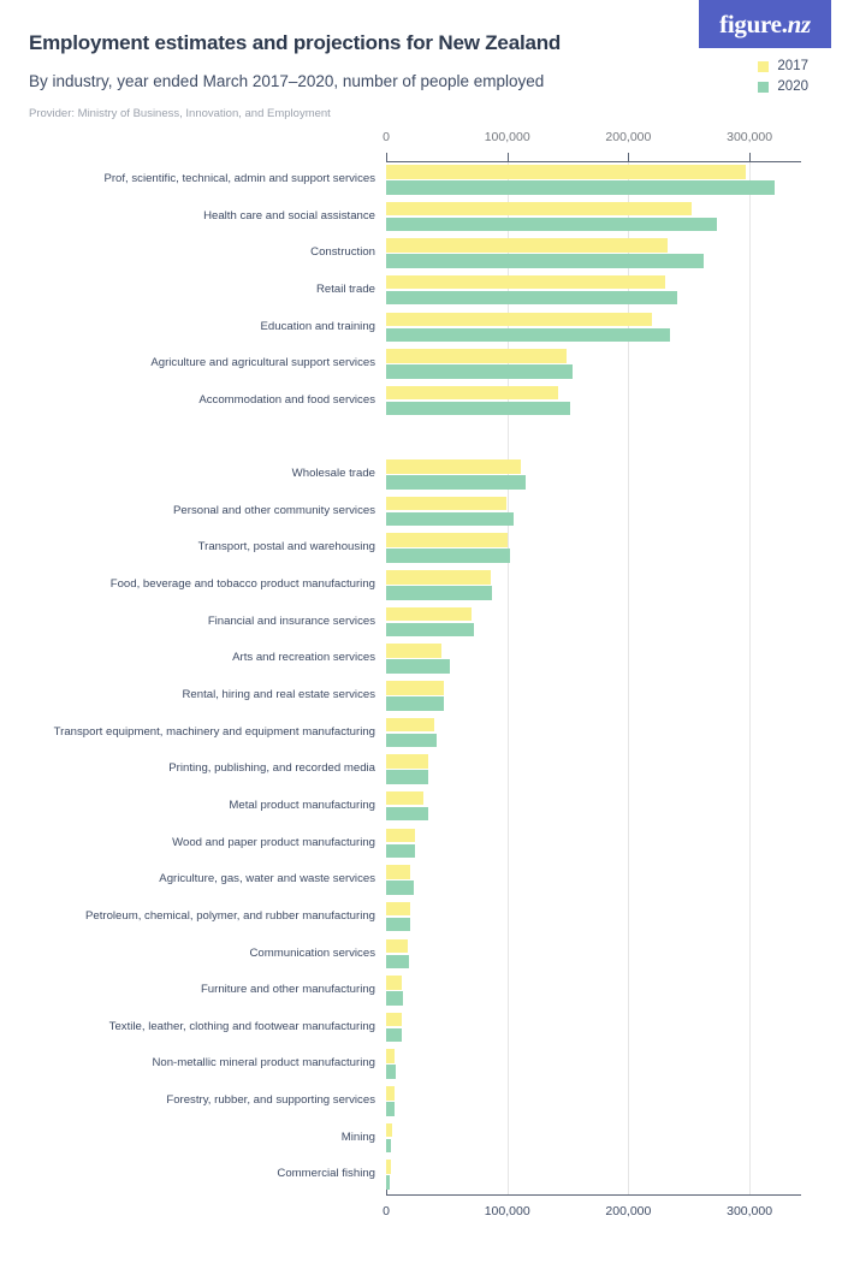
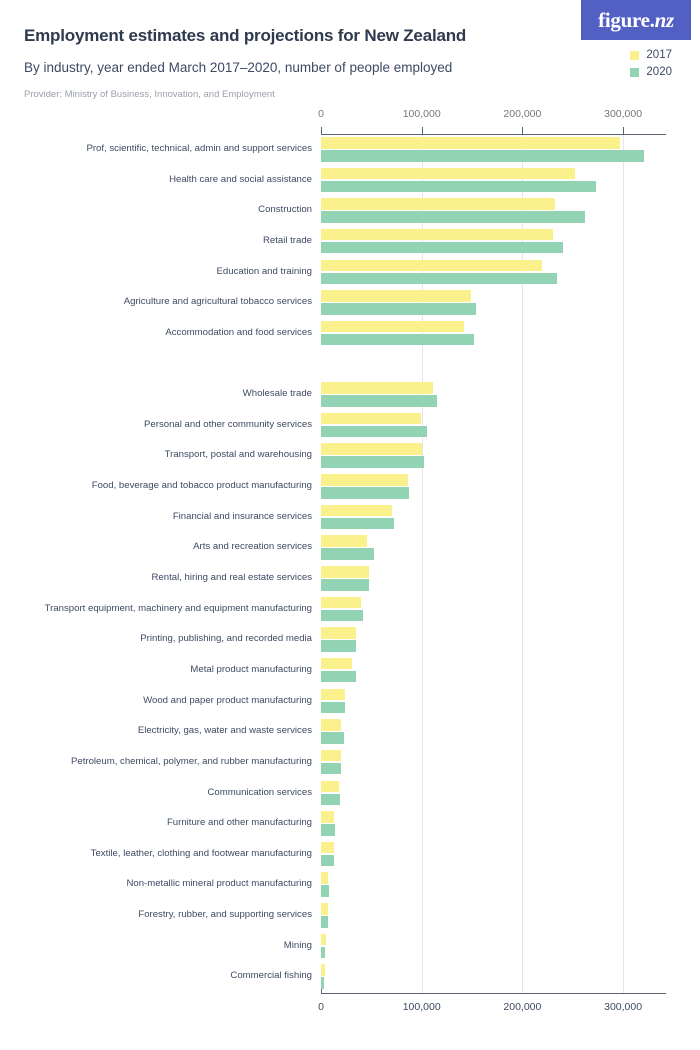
  Employment estimates and projections for New Zealand
  By industry, year ended March 2017–2020, number of people employed
  Provider: Ministry of Business, Innovation, and Employment
  figure.nz
  2017
  2020
  0
  100,000
  200,000
  300,000
  0
  100,000
  200,000
  300,000
  Prof, scientific, technical, admin and support services
  Health care and social assistance
  Construction
  Retail trade
  Education and training
- Agriculture and agricultural support services
+ Agriculture and agricultural tobacco services
  Accommodation and food services
  Wholesale trade
  Personal and other community services
  Transport, postal and warehousing
  Food, beverage and tobacco product manufacturing
  Financial and insurance services
  Arts and recreation services
  Rental, hiring and real estate services
  Transport equipment, machinery and equipment manufacturing
  Printing, publishing, and recorded media
  Metal product manufacturing
  Wood and paper product manufacturing
- Agriculture, gas, water and waste services
+ Electricity, gas, water and waste services
  Petroleum, chemical, polymer, and rubber manufacturing
  Communication services
  Furniture and other manufacturing
  Textile, leather, clothing and footwear manufacturing
  Non-metallic mineral product manufacturing
  Forestry, rubber, and supporting services
  Mining
  Commercial fishing
